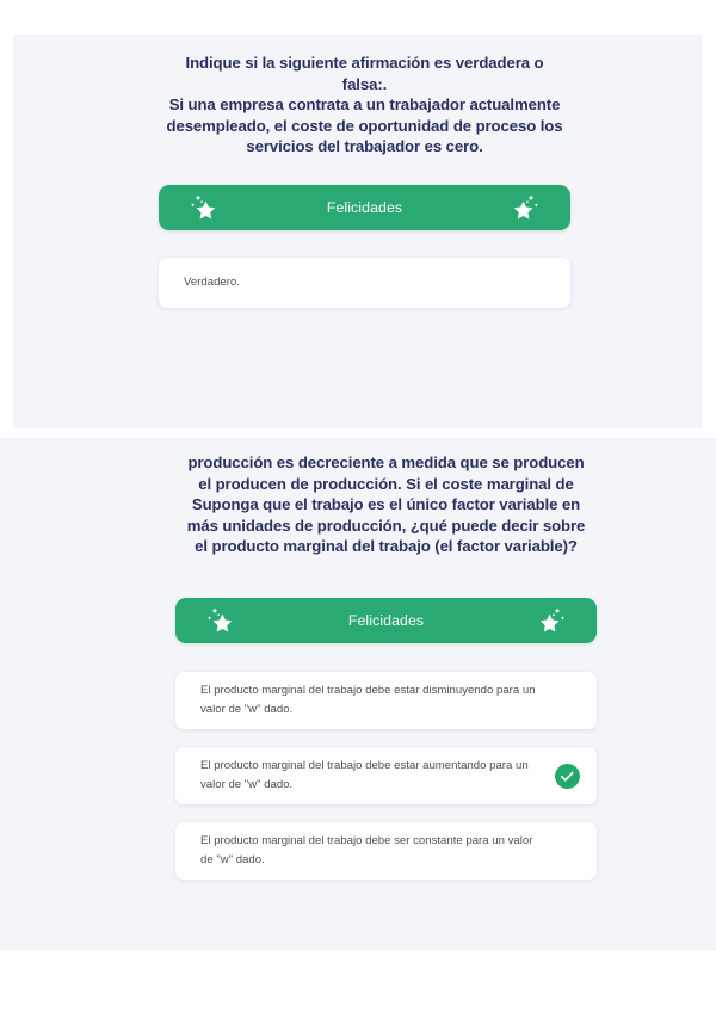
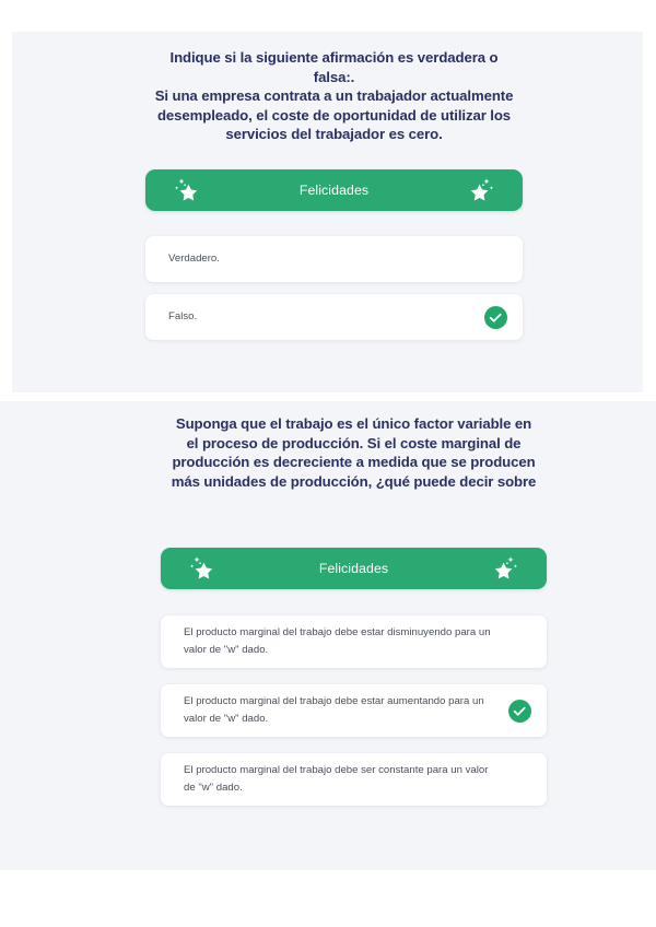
  Indique si la siguiente afirmación es verdadera o
  falsa:.
  Si una empresa contrata a un trabajador actualmente
- desempleado, el coste de oportunidad de proceso los
+ desempleado, el coste de oportunidad de utilizar los
  servicios del trabajador es cero.
  Felicidades
  Verdadero.
+ Falso.
- producción es decreciente a medida que se producen
+ Suponga que el trabajo es el único factor variable en
- el producen de producción. Si el coste marginal de
+ el proceso de producción. Si el coste marginal de
- Suponga que el trabajo es el único factor variable en
+ producción es decreciente a medida que se producen
  más unidades de producción, ¿qué puede decir sobre
- el producto marginal del trabajo (el factor variable)?
  Felicidades
  El producto marginal del trabajo debe estar disminuyendo para un valor de "w" dado.
  El producto marginal del trabajo debe estar aumentando para un valor de "w" dado.
  El producto marginal del trabajo debe ser constante para un valor de "w" dado.
